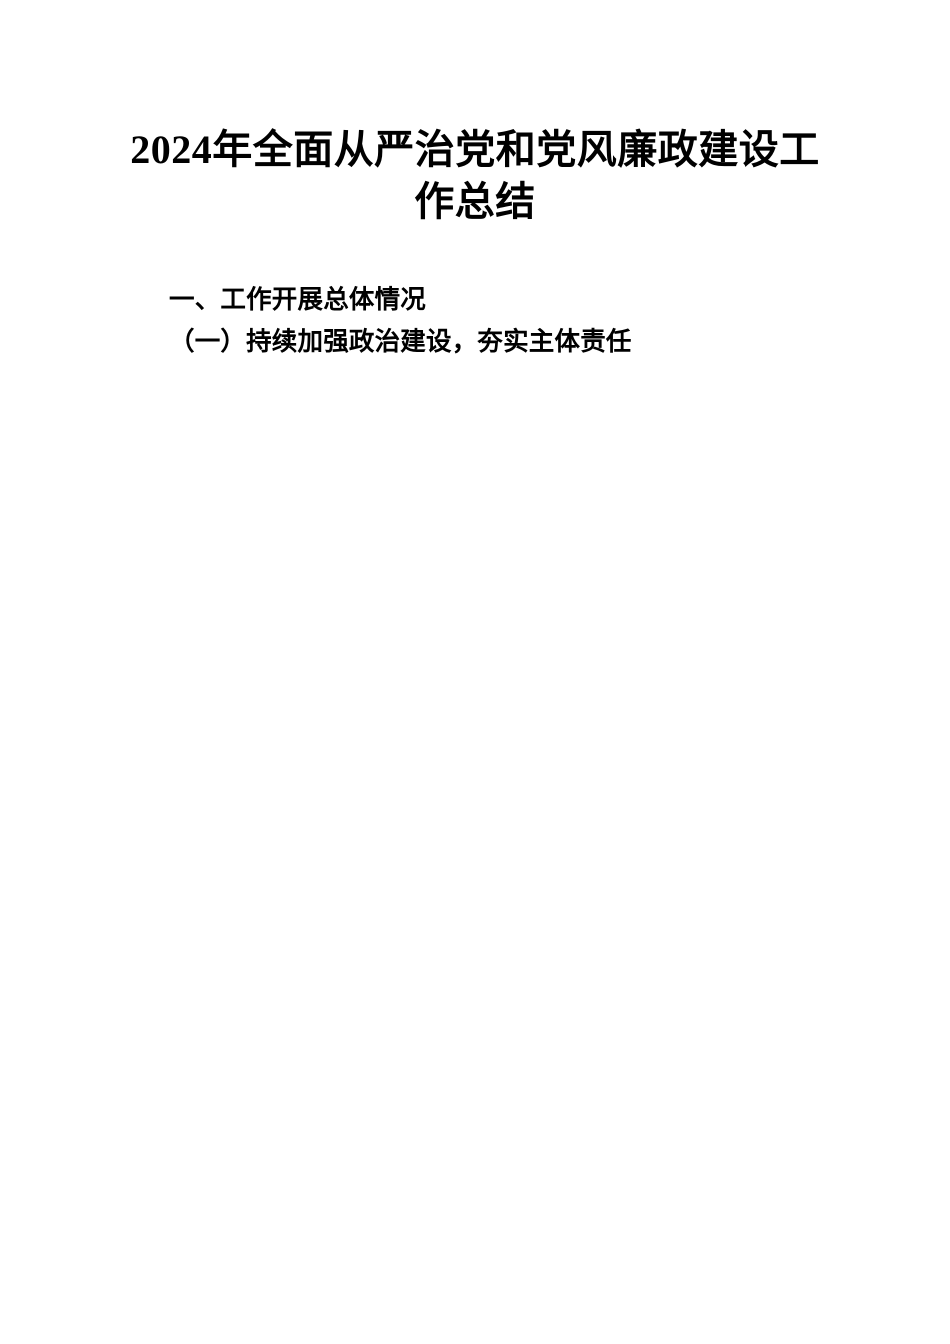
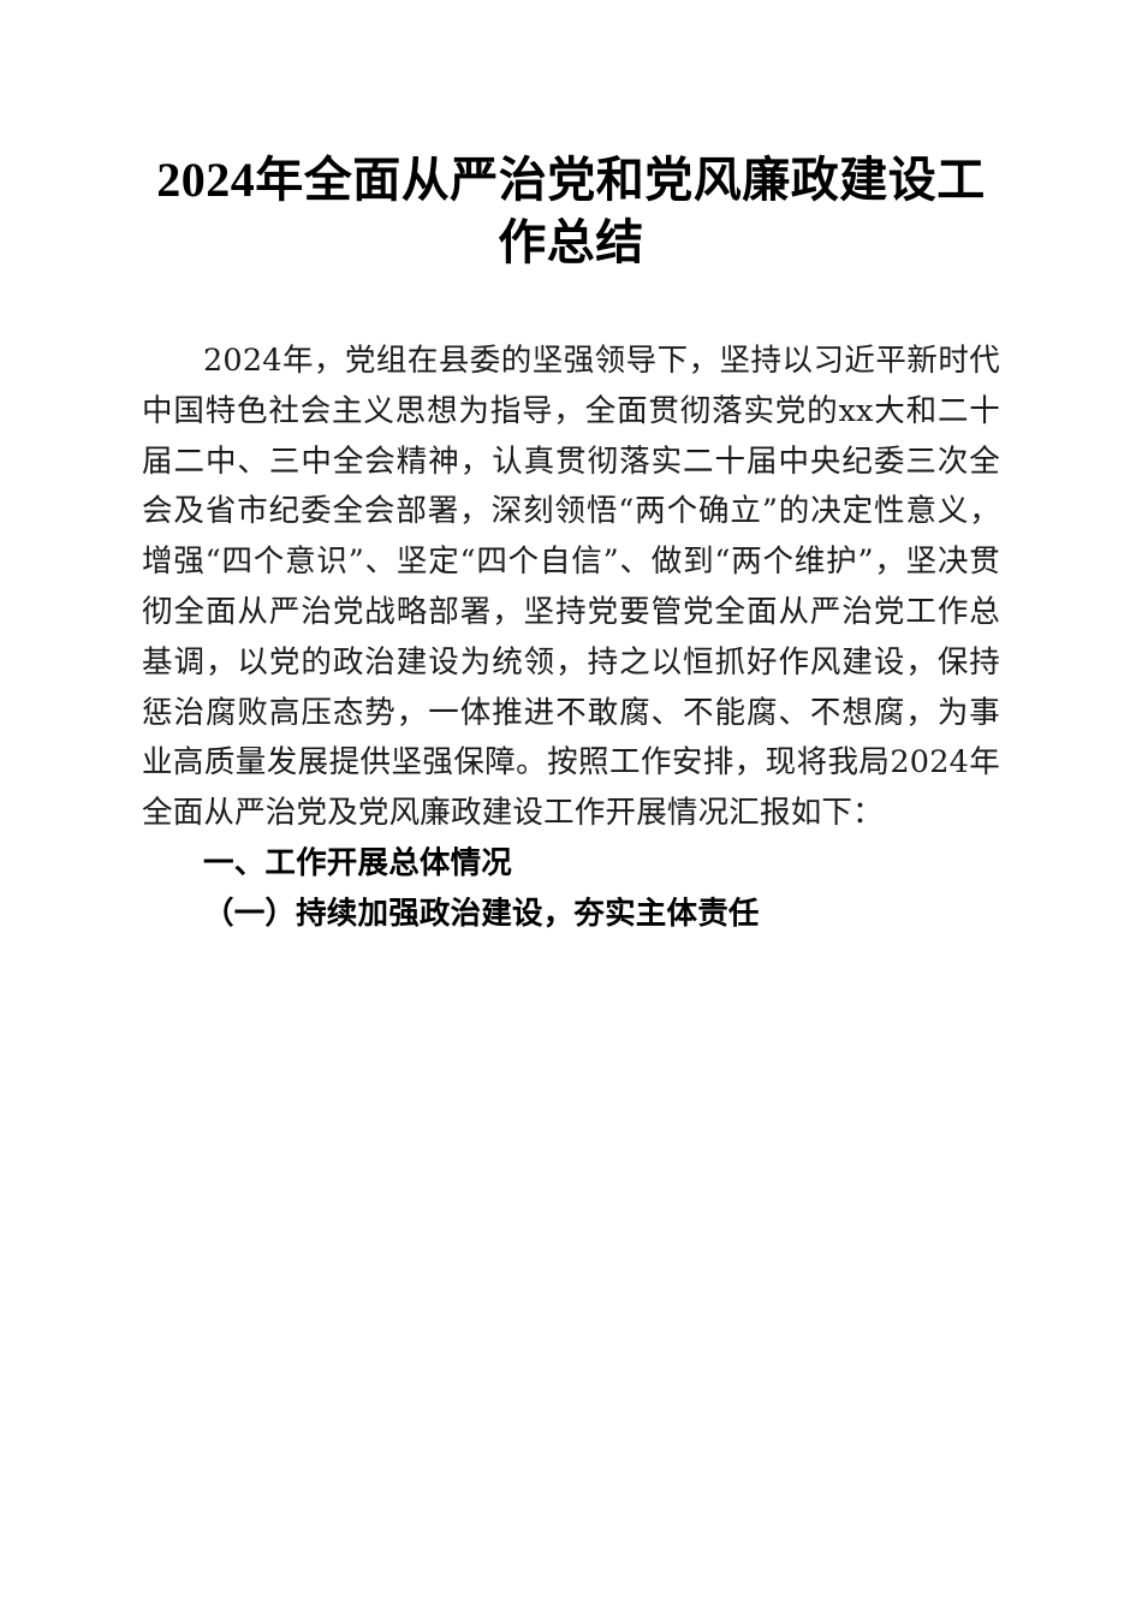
  2024年全面从严治党和党风廉政建设工作总结
+ 2024年，党组在县委的坚强领导下，坚持以习近平新时代中国特色社会主义思想为指导，全面贯彻落实党的xx大和二十届二中、三中全会精神，认真贯彻落实二十届中央纪委三次全会及省市纪委全会部署，深刻领悟“两个确立”的决定性意义，增强“四个意识”、坚定“四个自信”、做到“两个维护”，坚决贯彻全面从严治党战略部署，坚持党要管党全面从严治党工作总基调，以党的政治建设为统领，持之以恒抓好作风建设，保持惩治腐败高压态势，一体推进不敢腐、不能腐、不想腐，为事业高质量发展提供坚强保障。按照工作安排，现将我局2024年全面从严治党及党风廉政建设工作开展情况汇报如下：
  一、工作开展总体情况
  （一）持续加强政治建设，夯实主体责任
